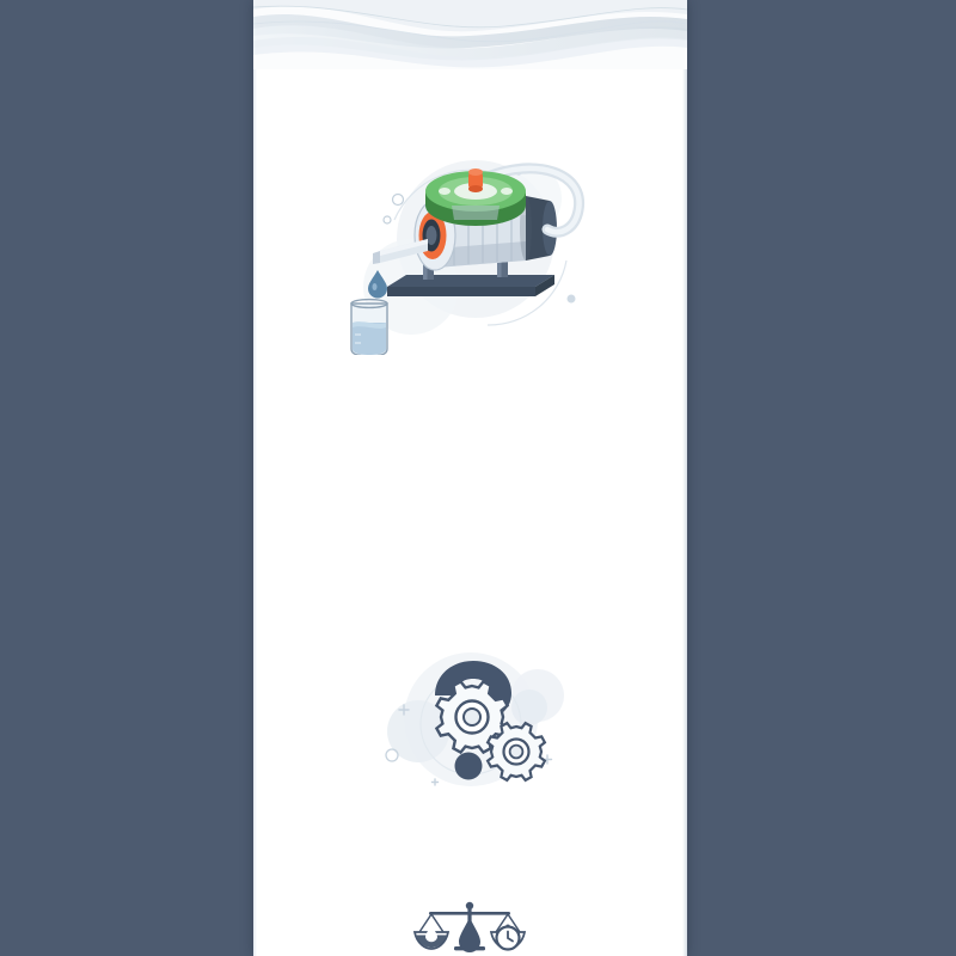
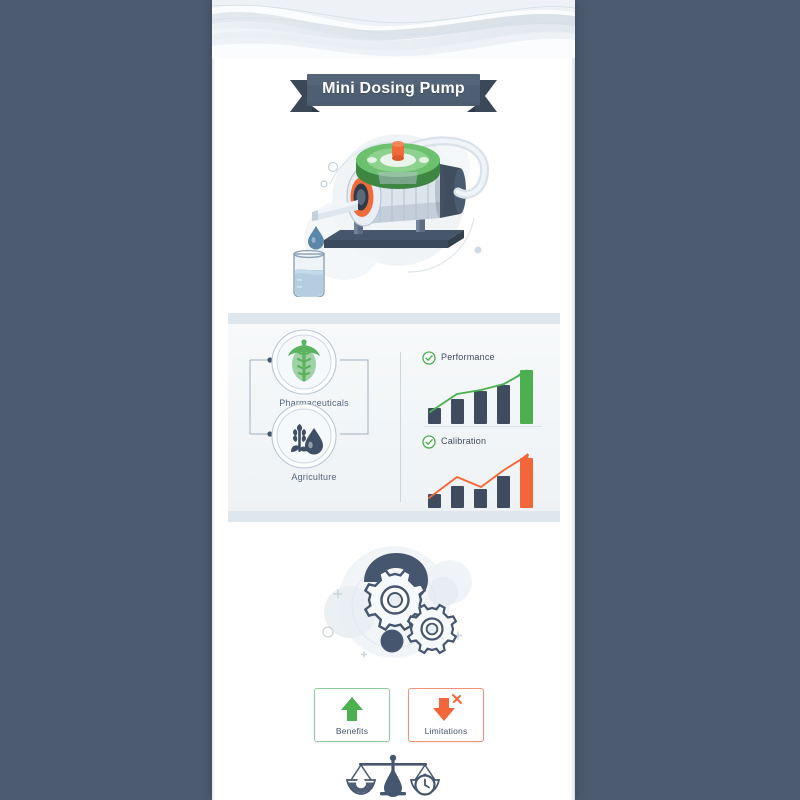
+ Mini Dosing Pump
+ Pharmaceuticals
+ Agriculture
+ Performance
+ Calibration
+ Benefits
+ Limitations
